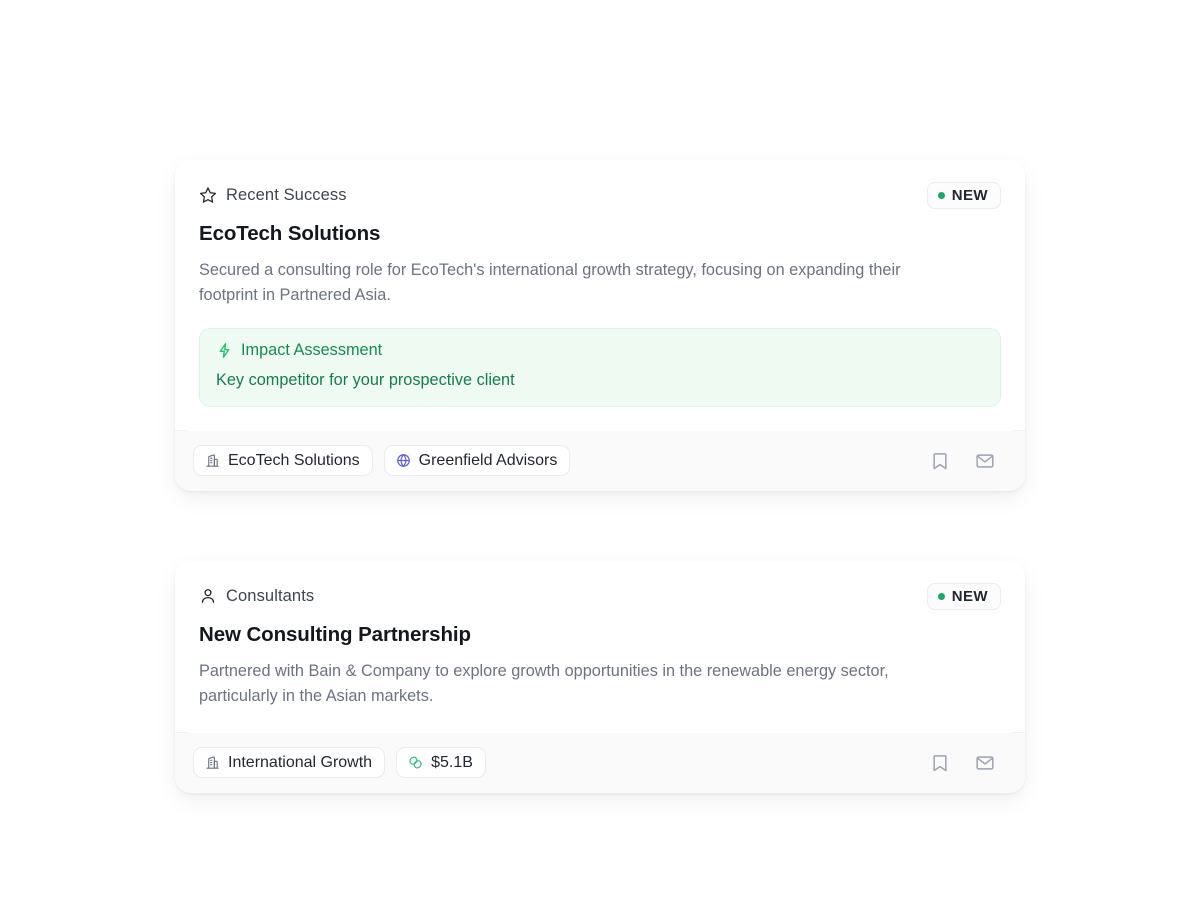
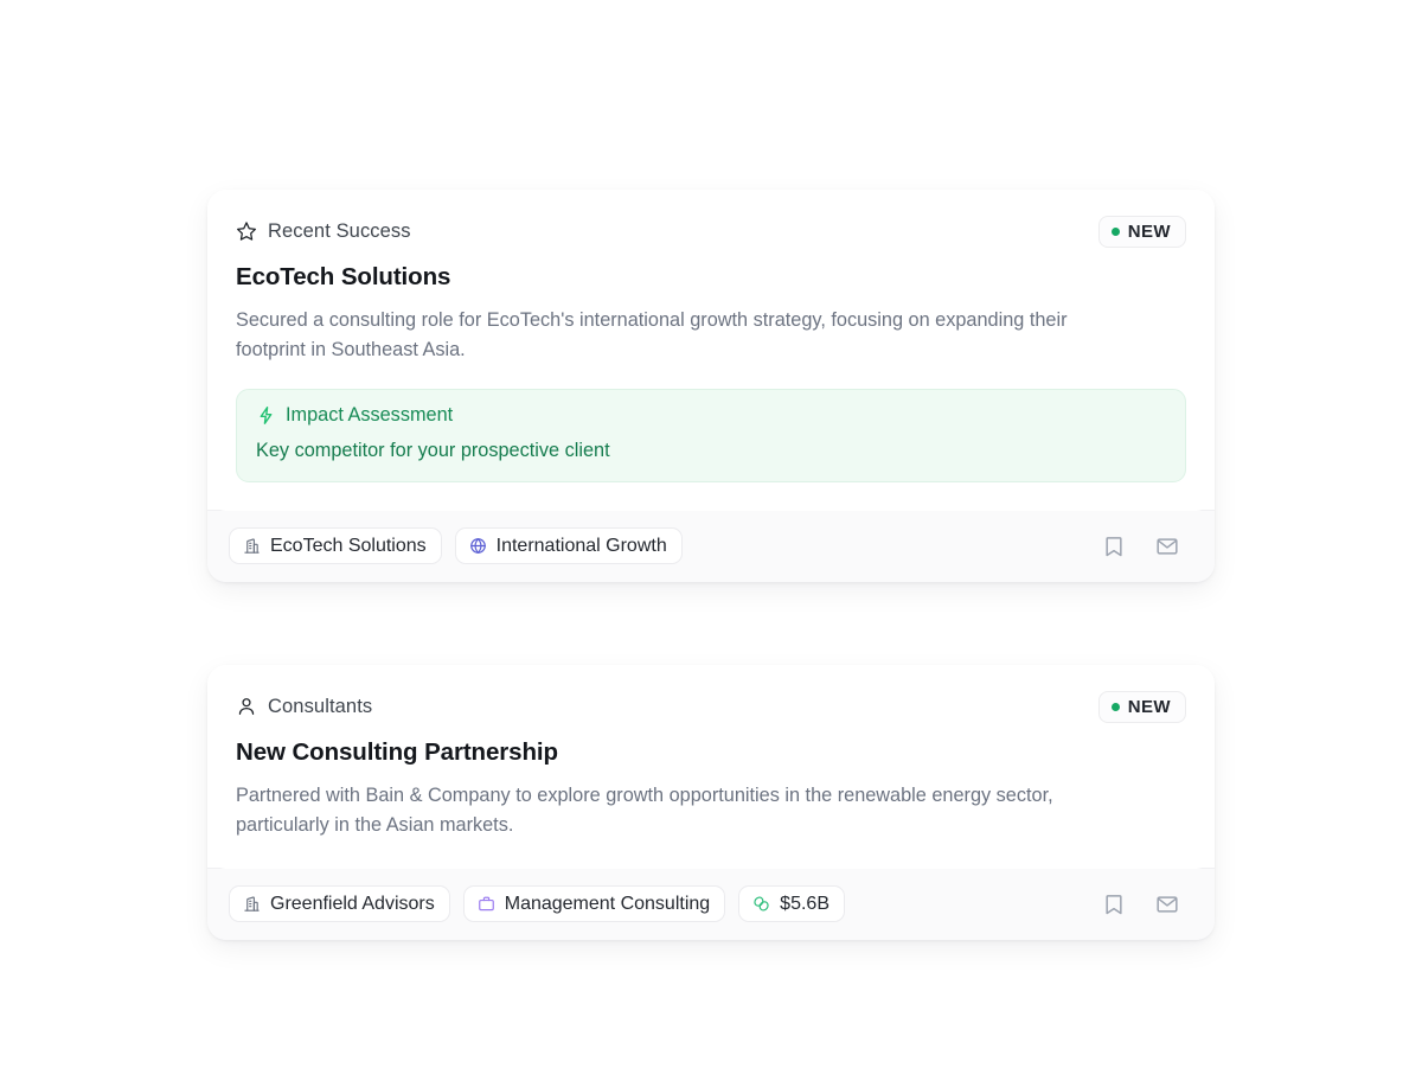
  Recent Success
  NEW
  EcoTech Solutions
- Secured a consulting role for EcoTech's international growth strategy, focusing on expanding their footprint in Partnered Asia.
+ Secured a consulting role for EcoTech's international growth strategy, focusing on expanding their footprint in Southeast Asia.
  Impact Assessment
  Key competitor for your prospective client
  EcoTech Solutions
- Greenfield Advisors
+ International Growth
  Consultants
  NEW
  New Consulting Partnership
  Partnered with Bain & Company to explore growth opportunities in the renewable energy sector, particularly in the Asian markets.
- International Growth
+ Greenfield Advisors
+ Management Consulting
- $5.1B
+ $5.6B
